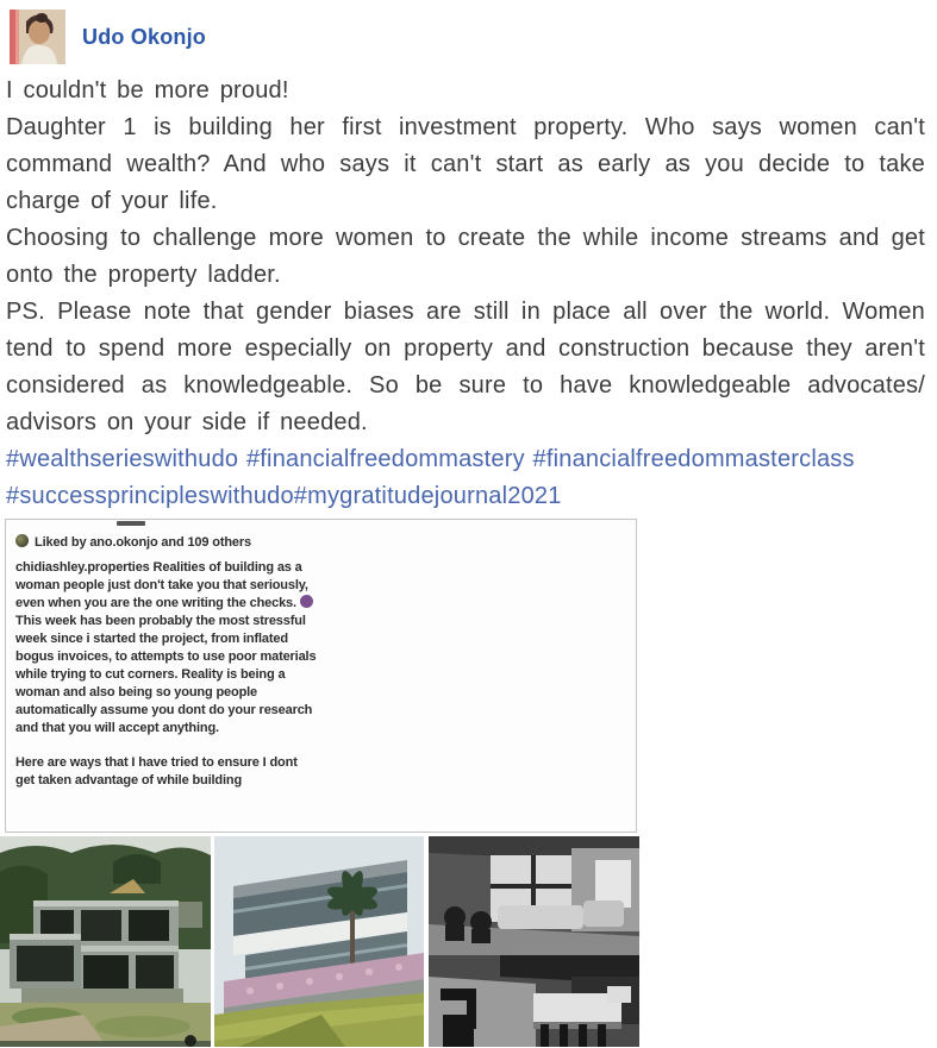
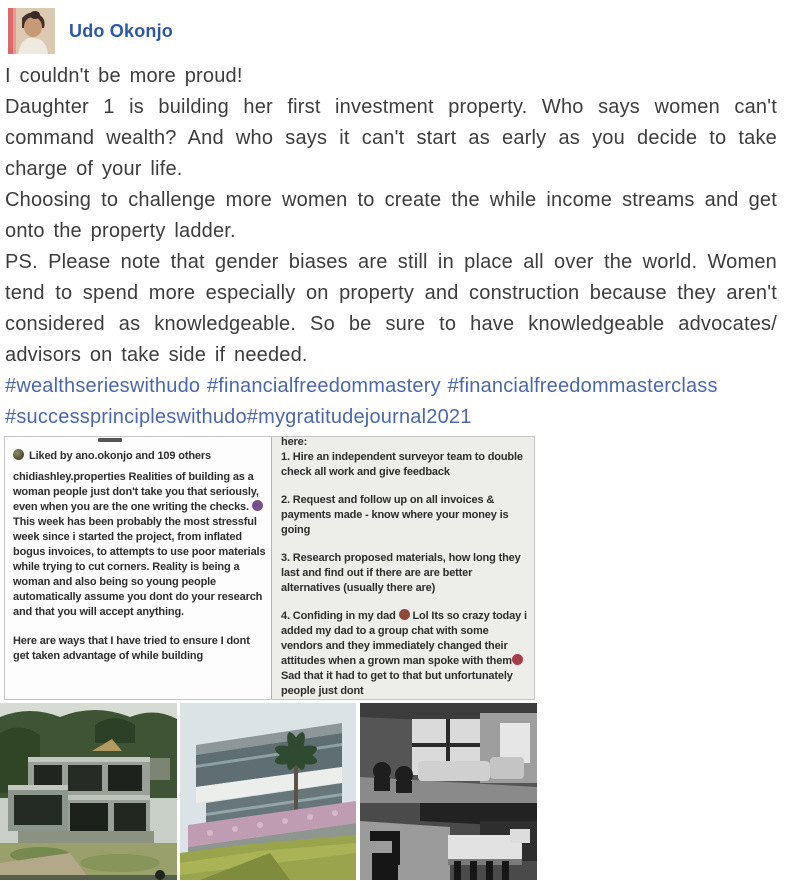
  Udo Okonjo
  I couldn't be more proud!
  Daughter 1 is building her first investment property. Who says women can't command wealth? And who says it can't start as early as you decide to take charge of your life.
  Choosing to challenge more women to create the while income streams and get onto the property ladder.
- PS. Please note that gender biases are still in place all over the world. Women tend to spend more especially on property and construction because they aren't considered as knowledgeable. So be sure to have knowledgeable advocates/ advisors on your side if needed.
+ PS. Please note that gender biases are still in place all over the world. Women tend to spend more especially on property and construction because they aren't considered as knowledgeable. So be sure to have knowledgeable advocates/ advisors on take side if needed.
  #wealthserieswithudo #financialfreedommastery #financialfreedommasterclass
  #successprincipleswithudo#mygratitudejournal2021
  Liked by ano.okonjo and 109 others
  chidiashley.properties Realities of building as a woman people just don't take you that seriously, even when you are the one writing the checks. This week has been probably the most stressful week since i started the project, from inflated bogus invoices, to attempts to use poor materials while trying to cut corners. Reality is being a woman and also being so young people automatically assume you dont do your research and that you will accept anything.
  Here are ways that I have tried to ensure I dont get taken advantage of while building
+ here:
+ 1. Hire an independent surveyor team to double check all work and give feedback
+ 2. Request and follow up on all invoices & payments made - know where your money is going
+ 3. Research proposed materials, how long they last and find out if there are are better alternatives (usually there are)
+ 4. Confiding in my dad Lol Its so crazy today i added my dad to a group chat with some vendors and they immediately changed their attitudes when a grown man spoke with them Sad that it had to get to that but unfortunately people just dont
